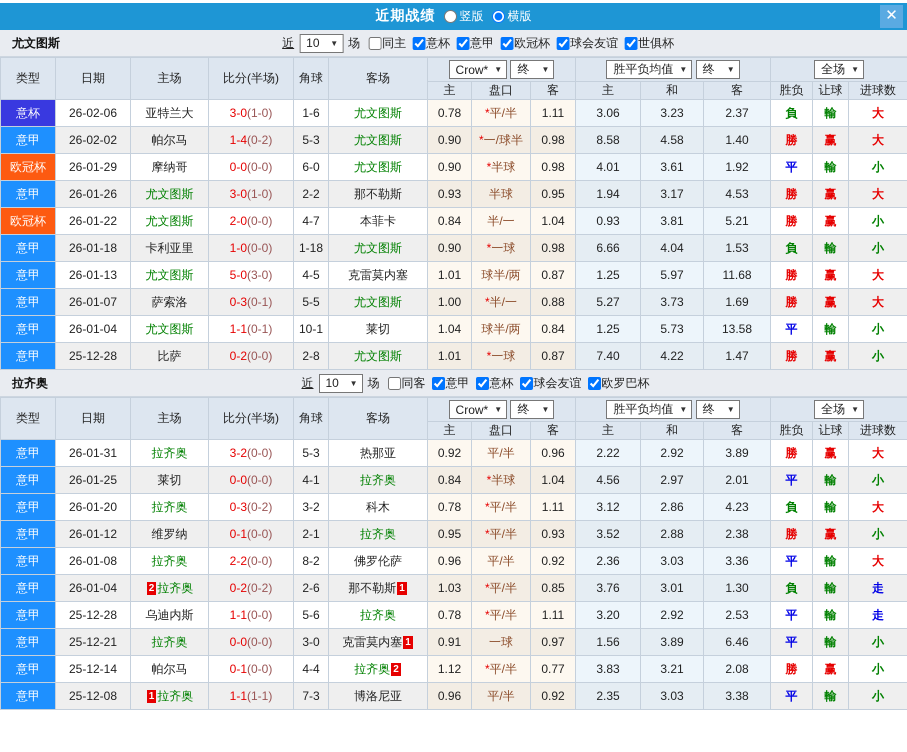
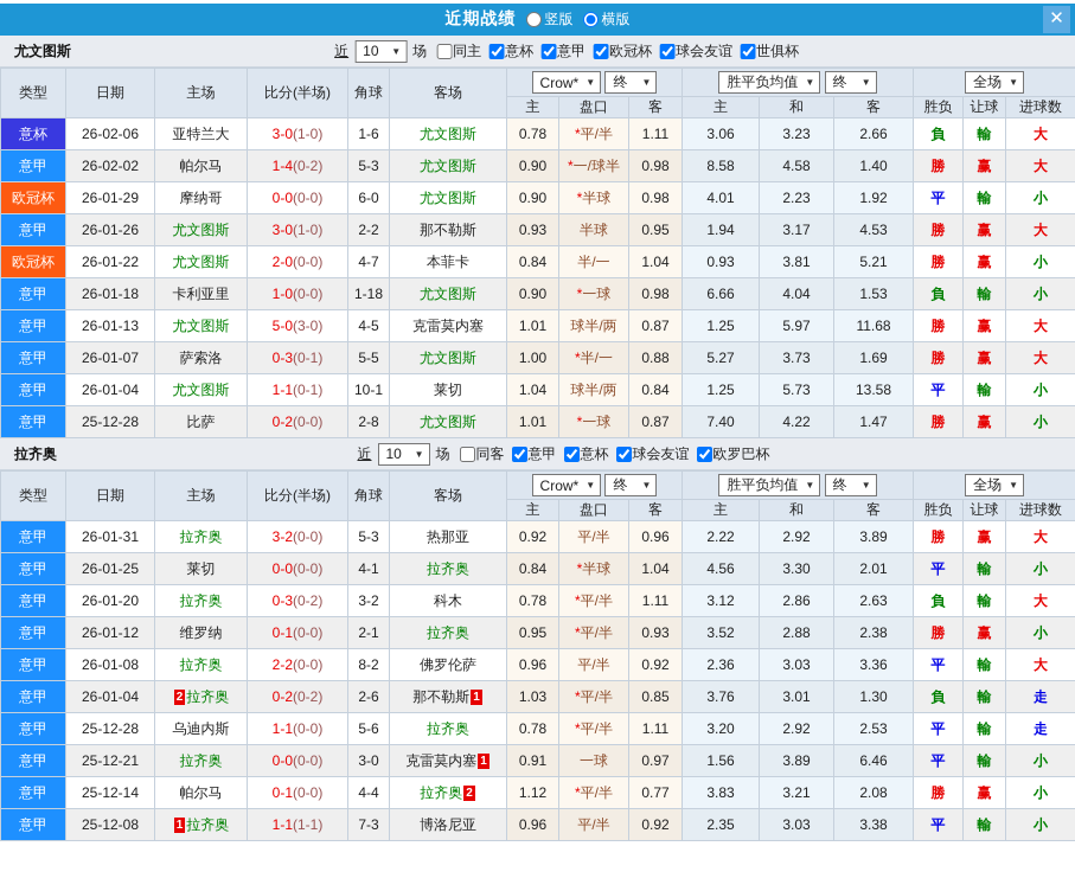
  近期战绩
  竖版
  横版
  ✕
  尤文图斯
  近
  10
  ▼
  场
  同主
  意杯
  意甲
  欧冠杯
  球会友谊
  世俱杯
  类型	日期	主场	比分(半场)	角球	客场	Crow* ▼ 终 ▼	胜平负均值 ▼ 终 ▼	全场 ▼
  主	盘口	客	主	和	客	胜负	让球	进球数
- 意杯	26-02-06	亚特兰大	3-0(1-0)	1-6	尤文图斯	0.78	*平/半	1.11	3.06	3.23	2.37	負	輸	大
+ 意杯	26-02-06	亚特兰大	3-0(1-0)	1-6	尤文图斯	0.78	*平/半	1.11	3.06	3.23	2.66	負	輸	大
  意甲	26-02-02	帕尔马	1-4(0-2)	5-3	尤文图斯	0.90	*一/球半	0.98	8.58	4.58	1.40	勝	赢	大
- 欧冠杯	26-01-29	摩纳哥	0-0(0-0)	6-0	尤文图斯	0.90	*半球	0.98	4.01	3.61	1.92	平	輸	小
+ 欧冠杯	26-01-29	摩纳哥	0-0(0-0)	6-0	尤文图斯	0.90	*半球	0.98	4.01	2.23	1.92	平	輸	小
  意甲	26-01-26	尤文图斯	3-0(1-0)	2-2	那不勒斯	0.93	半球	0.95	1.94	3.17	4.53	勝	赢	大
  欧冠杯	26-01-22	尤文图斯	2-0(0-0)	4-7	本菲卡	0.84	半/一	1.04	0.93	3.81	5.21	勝	赢	小
  意甲	26-01-18	卡利亚里	1-0(0-0)	1-18	尤文图斯	0.90	*一球	0.98	6.66	4.04	1.53	負	輸	小
  意甲	26-01-13	尤文图斯	5-0(3-0)	4-5	克雷莫内塞	1.01	球半/两	0.87	1.25	5.97	11.68	勝	赢	大
  意甲	26-01-07	萨索洛	0-3(0-1)	5-5	尤文图斯	1.00	*半/一	0.88	5.27	3.73	1.69	勝	赢	大
  意甲	26-01-04	尤文图斯	1-1(0-1)	10-1	莱切	1.04	球半/两	0.84	1.25	5.73	13.58	平	輸	小
  意甲	25-12-28	比萨	0-2(0-0)	2-8	尤文图斯	1.01	*一球	0.87	7.40	4.22	1.47	勝	赢	小
  拉齐奥
  近
  10
  ▼
  场
  同客
  意甲
  意杯
  球会友谊
  欧罗巴杯
  类型	日期	主场	比分(半场)	角球	客场	Crow* ▼ 终 ▼	胜平负均值 ▼ 终 ▼	全场 ▼
  主	盘口	客	主	和	客	胜负	让球	进球数
  意甲	26-01-31	拉齐奥	3-2(0-0)	5-3	热那亚	0.92	平/半	0.96	2.22	2.92	3.89	勝	赢	大
- 意甲	26-01-25	莱切	0-0(0-0)	4-1	拉齐奥	0.84	*半球	1.04	4.56	2.97	2.01	平	輸	小
+ 意甲	26-01-25	莱切	0-0(0-0)	4-1	拉齐奥	0.84	*半球	1.04	4.56	3.30	2.01	平	輸	小
- 意甲	26-01-20	拉齐奥	0-3(0-2)	3-2	科木	0.78	*平/半	1.11	3.12	2.86	4.23	負	輸	大
+ 意甲	26-01-20	拉齐奥	0-3(0-2)	3-2	科木	0.78	*平/半	1.11	3.12	2.86	2.63	負	輸	大
  意甲	26-01-12	维罗纳	0-1(0-0)	2-1	拉齐奥	0.95	*平/半	0.93	3.52	2.88	2.38	勝	赢	小
  意甲	26-01-08	拉齐奥	2-2(0-0)	8-2	佛罗伦萨	0.96	平/半	0.92	2.36	3.03	3.36	平	輸	大
  意甲	26-01-04	2 拉齐奥	0-2(0-2)	2-6	那不勒斯 1	1.03	*平/半	0.85	3.76	3.01	1.30	負	輸	走
  意甲	25-12-28	乌迪内斯	1-1(0-0)	5-6	拉齐奥	0.78	*平/半	1.11	3.20	2.92	2.53	平	輸	走
  意甲	25-12-21	拉齐奥	0-0(0-0)	3-0	克雷莫内塞 1	0.91	一球	0.97	1.56	3.89	6.46	平	輸	小
  意甲	25-12-14	帕尔马	0-1(0-0)	4-4	拉齐奥 2	1.12	*平/半	0.77	3.83	3.21	2.08	勝	赢	小
  意甲	25-12-08	1 拉齐奥	1-1(1-1)	7-3	博洛尼亚	0.96	平/半	0.92	2.35	3.03	3.38	平	輸	小
